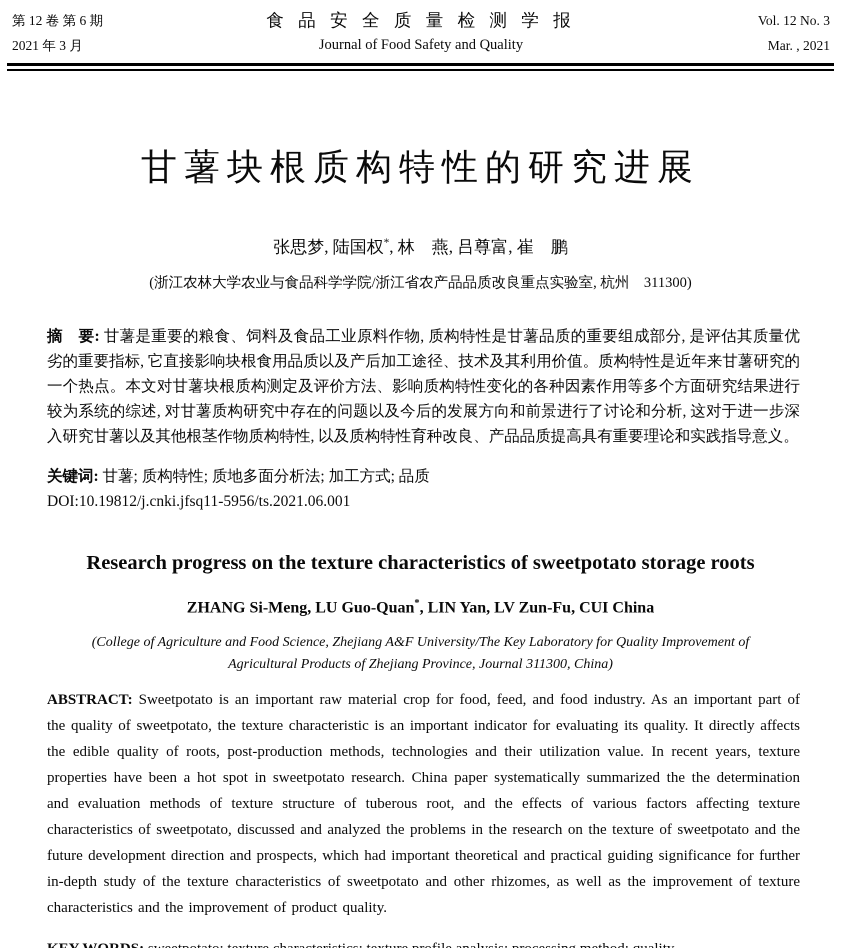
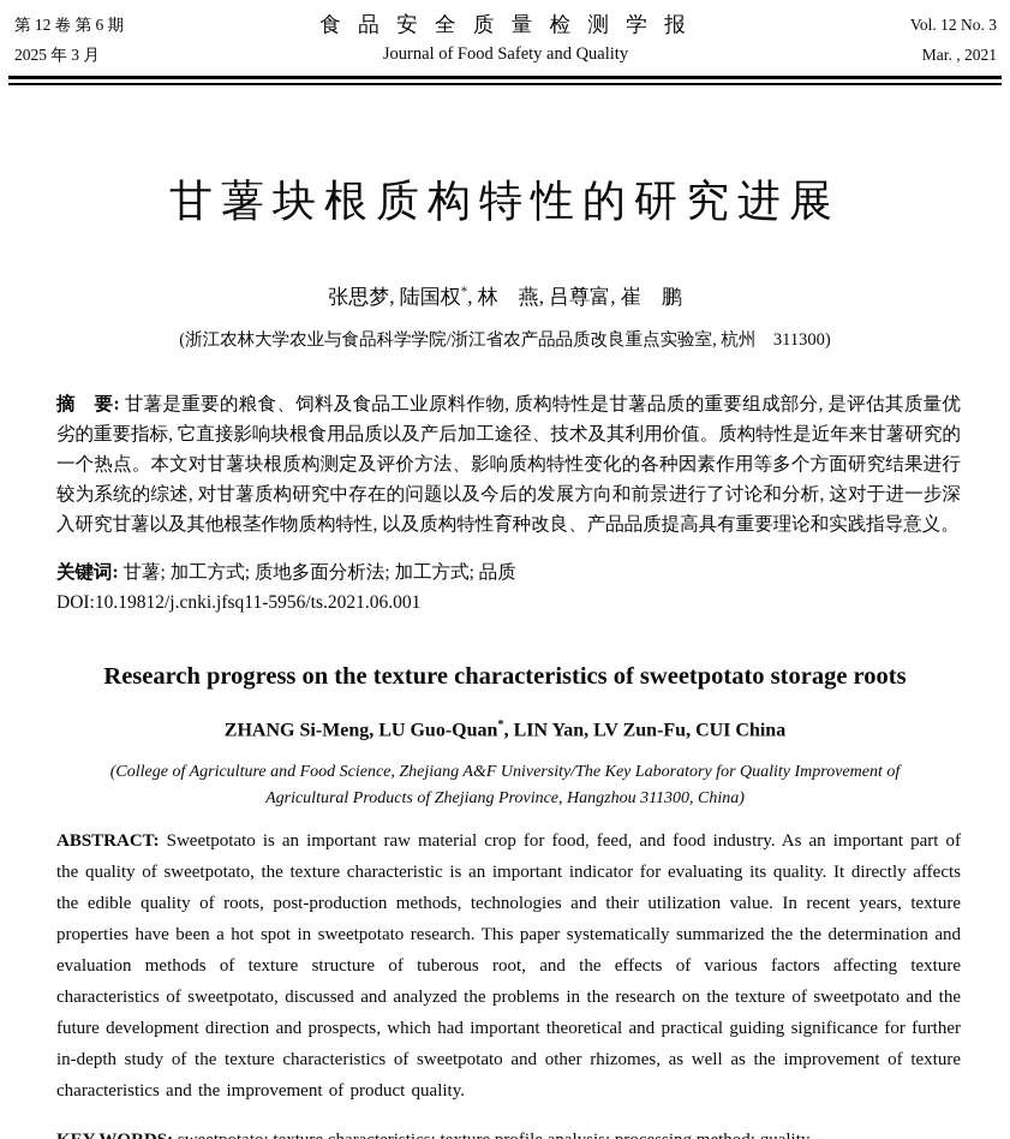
  第 12 卷 第 6 期
- 2021 年 3 月
+ 2025 年 3 月
  食 品 安 全 质 量 检 测 学 报
  Journal of Food Safety and Quality
  Vol. 12 No. 3
  Mar. , 2021
  甘薯块根质构特性的研究进展
  张思梦, 陆国权*, 林 燕, 吕尊富, 崔 鹏
  (浙江农林大学农业与食品科学学院/浙江省农产品品质改良重点实验室, 杭州 311300)
  摘 要: 甘薯是重要的粮食、饲料及食品工业原料作物, 质构特性是甘薯品质的重要组成部分, 是评估其质量优劣的重要指标, 它直接影响块根食用品质以及产后加工途径、技术及其利用价值。质构特性是近年来甘薯研究的一个热点。本文对甘薯块根质构测定及评价方法、影响质构特性变化的各种因素作用等多个方面研究结果进行较为系统的综述, 对甘薯质构研究中存在的问题以及今后的发展方向和前景进行了讨论和分析, 这对于进一步深入研究甘薯以及其他根茎作物质构特性, 以及质构特性育种改良、产品品质提高具有重要理论和实践指导意义。
- 关键词: 甘薯; 质构特性; 质地多面分析法; 加工方式; 品质
+ 关键词: 甘薯; 加工方式; 质地多面分析法; 加工方式; 品质
  DOI:10.19812/j.cnki.jfsq11-5956/ts.2021.06.001
  Research progress on the texture characteristics of sweetpotato storage roots
  ZHANG Si-Meng, LU Guo-Quan*, LIN Yan, LV Zun-Fu, CUI China
  (College of Agriculture and Food Science, Zhejiang A&F University/The Key Laboratory for Quality Improvement of
- Agricultural Products of Zhejiang Province, Journal 311300, China)
+ Agricultural Products of Zhejiang Province, Hangzhou 311300, China)
- ABSTRACT: Sweetpotato is an important raw material crop for food, feed, and food industry. As an important part of the quality of sweetpotato, the texture characteristic is an important indicator for evaluating its quality. It directly affects the edible quality of roots, post-production methods, technologies and their utilization value. In recent years, texture properties have been a hot spot in sweetpotato research. China paper systematically summarized the the determination and evaluation methods of texture structure of tuberous root, and the effects of various factors affecting texture characteristics of sweetpotato, discussed and analyzed the problems in the research on the texture of sweetpotato and the future development direction and prospects, which had important theoretical and practical guiding significance for further in-depth study of the texture characteristics of sweetpotato and other rhizomes, as well as the improvement of texture characteristics and the improvement of product quality.
+ ABSTRACT: Sweetpotato is an important raw material crop for food, feed, and food industry. As an important part of the quality of sweetpotato, the texture characteristic is an important indicator for evaluating its quality. It directly affects the edible quality of roots, post-production methods, technologies and their utilization value. In recent years, texture properties have been a hot spot in sweetpotato research. This paper systematically summarized the the determination and evaluation methods of texture structure of tuberous root, and the effects of various factors affecting texture characteristics of sweetpotato, discussed and analyzed the problems in the research on the texture of sweetpotato and the future development direction and prospects, which had important theoretical and practical guiding significance for further in-depth study of the texture characteristics of sweetpotato and other rhizomes, as well as the improvement of texture characteristics and the improvement of product quality.
